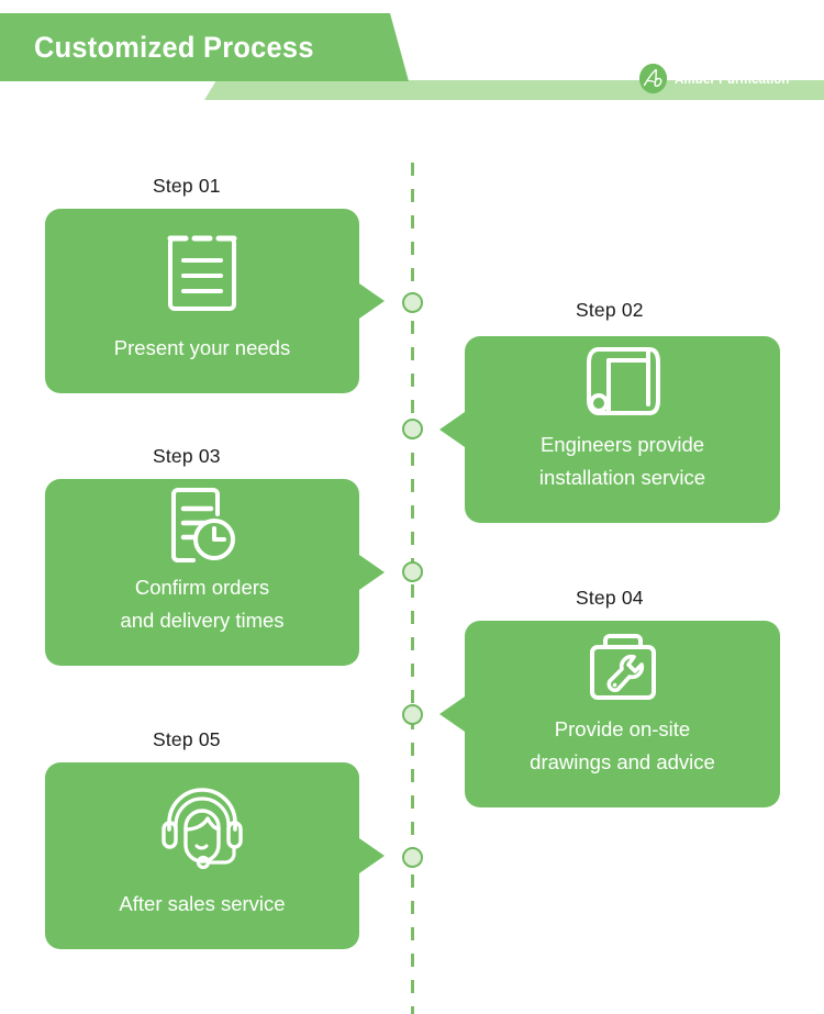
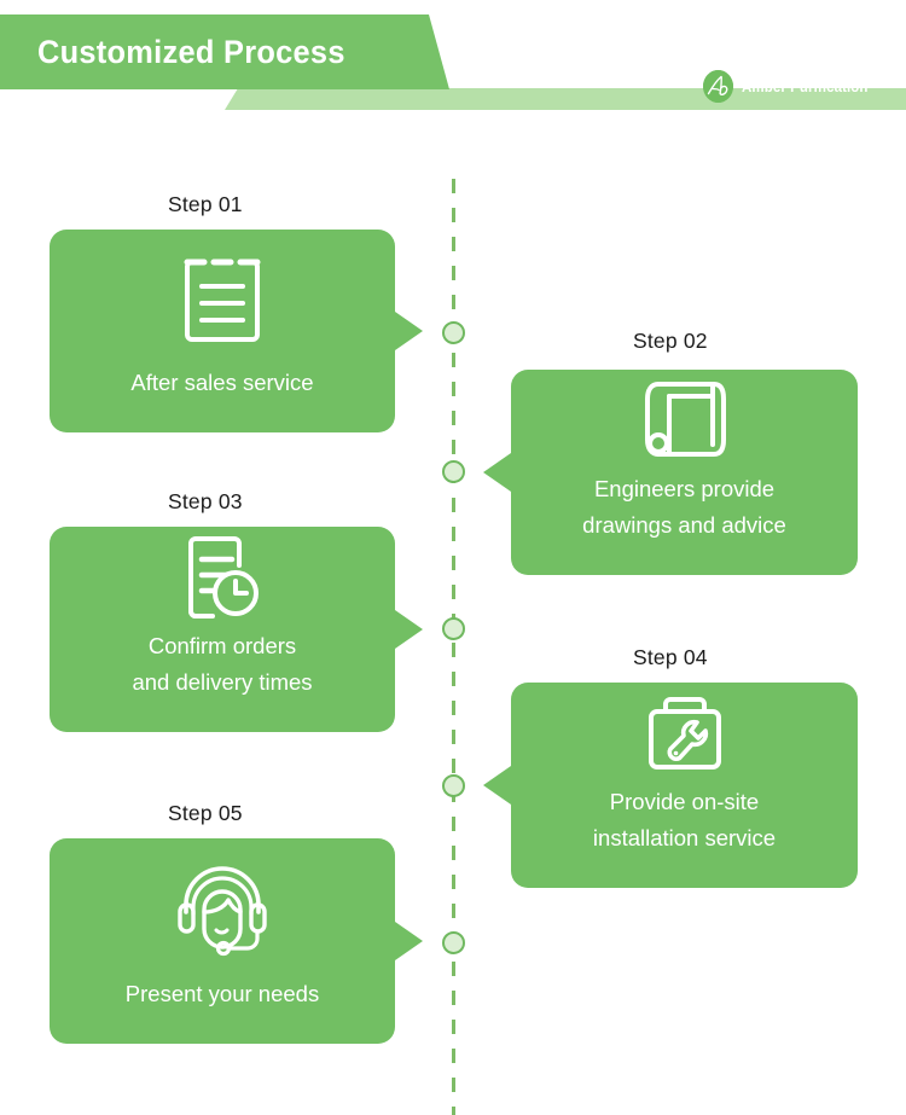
  Customized Process
  Amber Purification
  Step 01
- Present your needs
+ After sales service
  Step 02
  Engineers provide
- installation service
+ drawings and advice
  Step 03
  Confirm orders
  and delivery times
  Step 04
  Provide on-site
- drawings and advice
+ installation service
  Step 05
- After sales service
+ Present your needs
